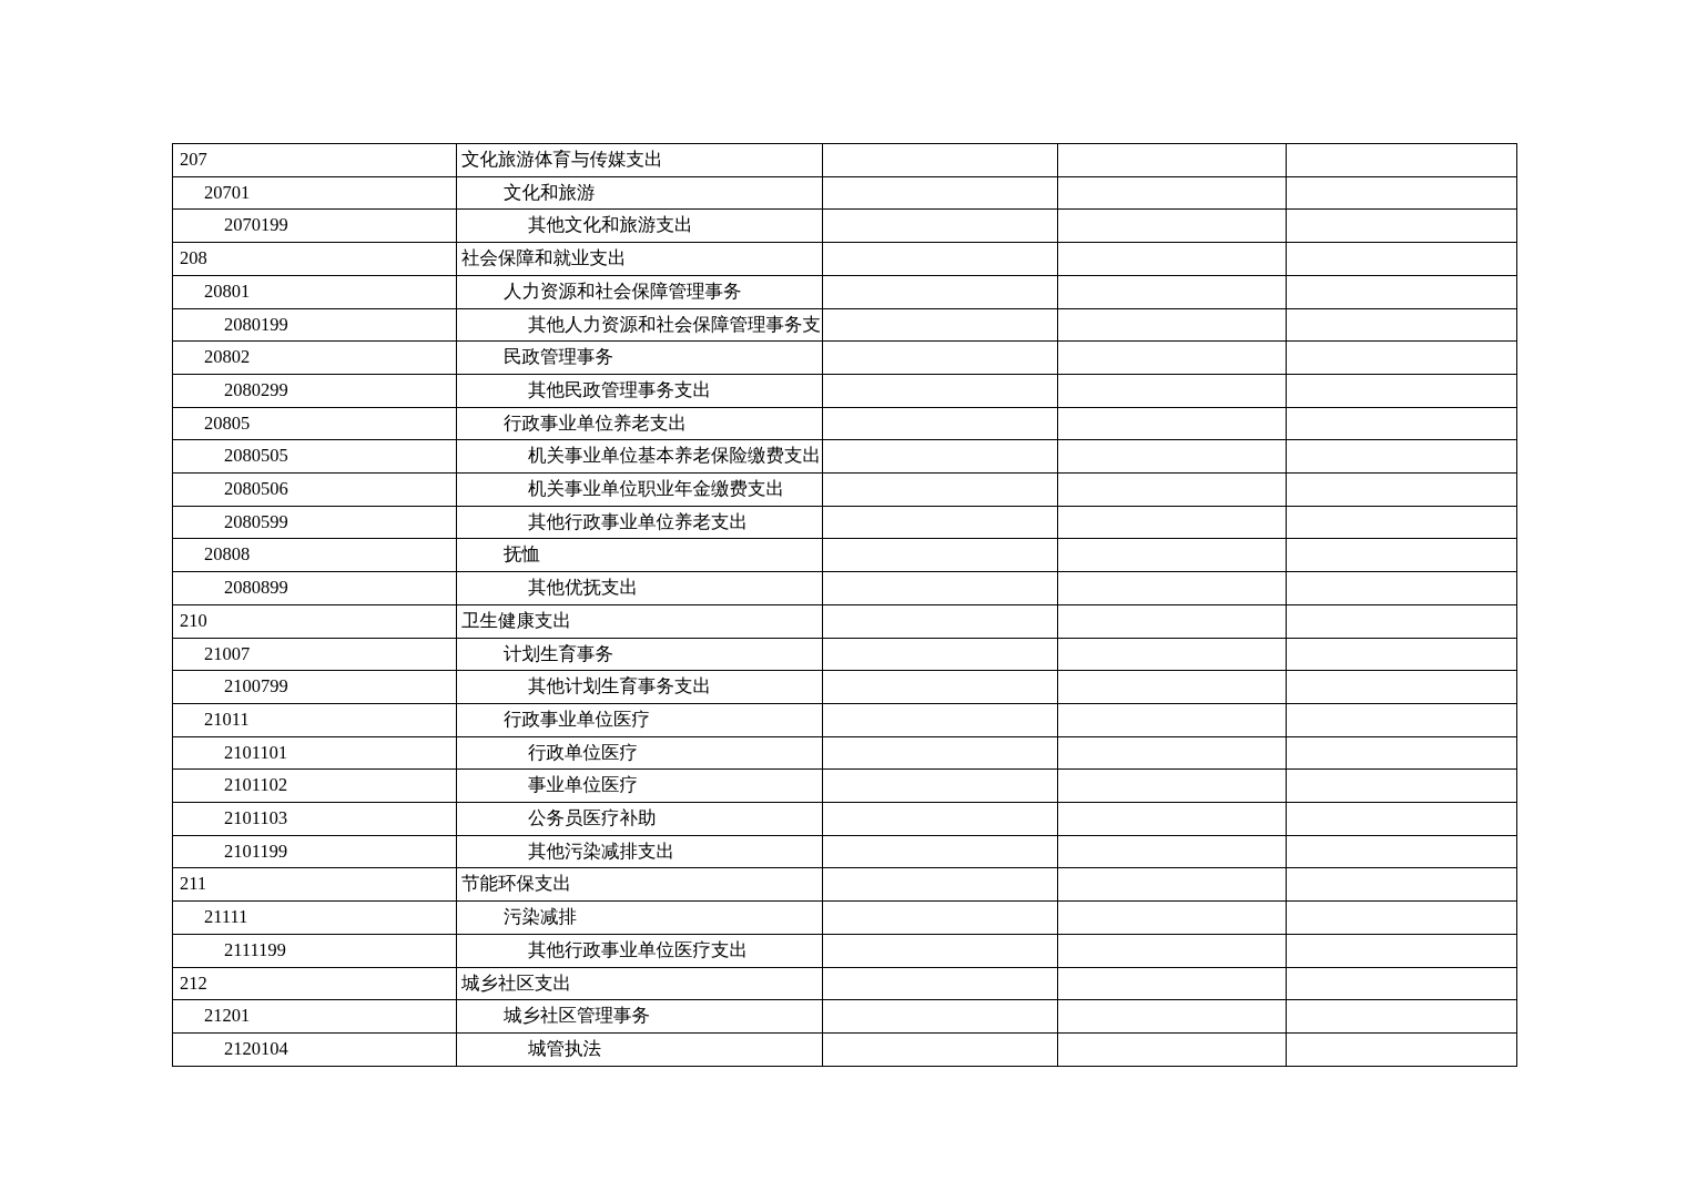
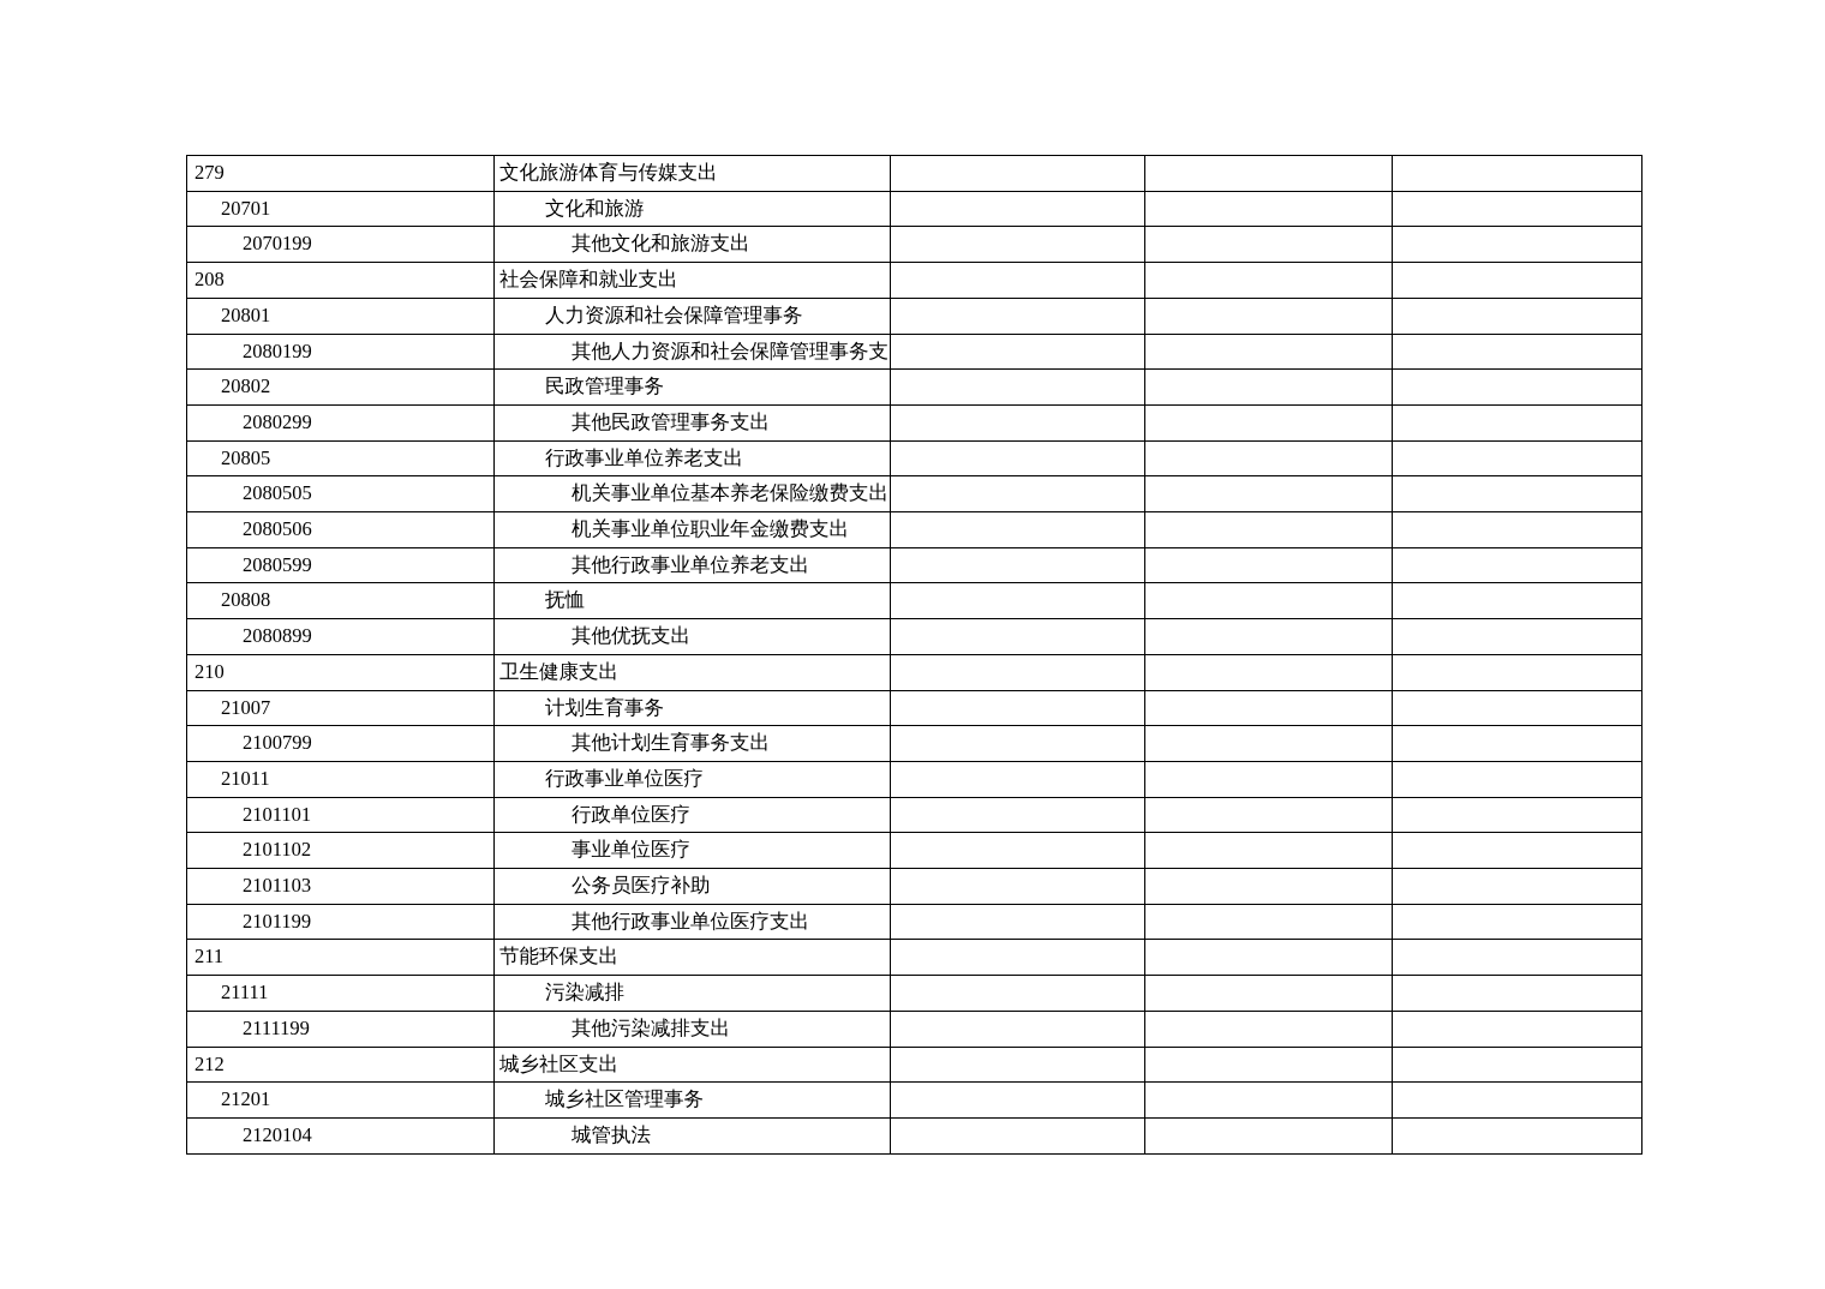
- 207	文化旅游体育与传媒支出
+ 279	文化旅游体育与传媒支出
  20701	文化和旅游
  2070199	其他文化和旅游支出
  208	社会保障和就业支出
  20801	人力资源和社会保障管理事务
  2080199	其他人力资源和社会保障管理事务支
  20802	民政管理事务
  2080299	其他民政管理事务支出
  20805	行政事业单位养老支出
  2080505	机关事业单位基本养老保险缴费支出
  2080506	机关事业单位职业年金缴费支出
  2080599	其他行政事业单位养老支出
  20808	抚恤
  2080899	其他优抚支出
  210	卫生健康支出
  21007	计划生育事务
  2100799	其他计划生育事务支出
  21011	行政事业单位医疗
  2101101	行政单位医疗
  2101102	事业单位医疗
  2101103	公务员医疗补助
- 2101199	其他污染减排支出
+ 2101199	其他行政事业单位医疗支出
  211	节能环保支出
  21111	污染减排
- 2111199	其他行政事业单位医疗支出
+ 2111199	其他污染减排支出
  212	城乡社区支出
  21201	城乡社区管理事务
  2120104	城管执法
